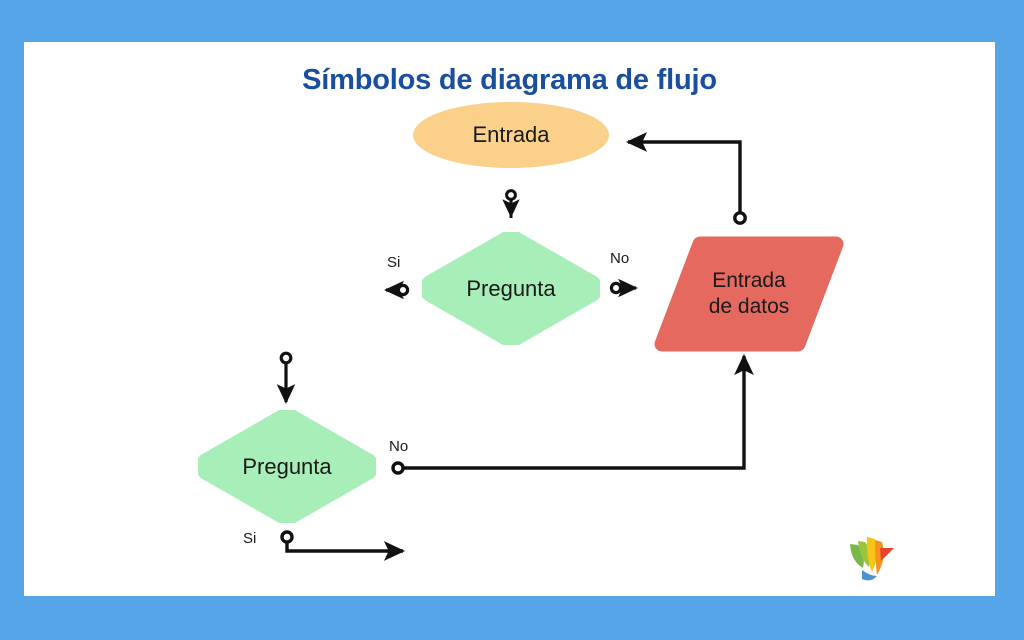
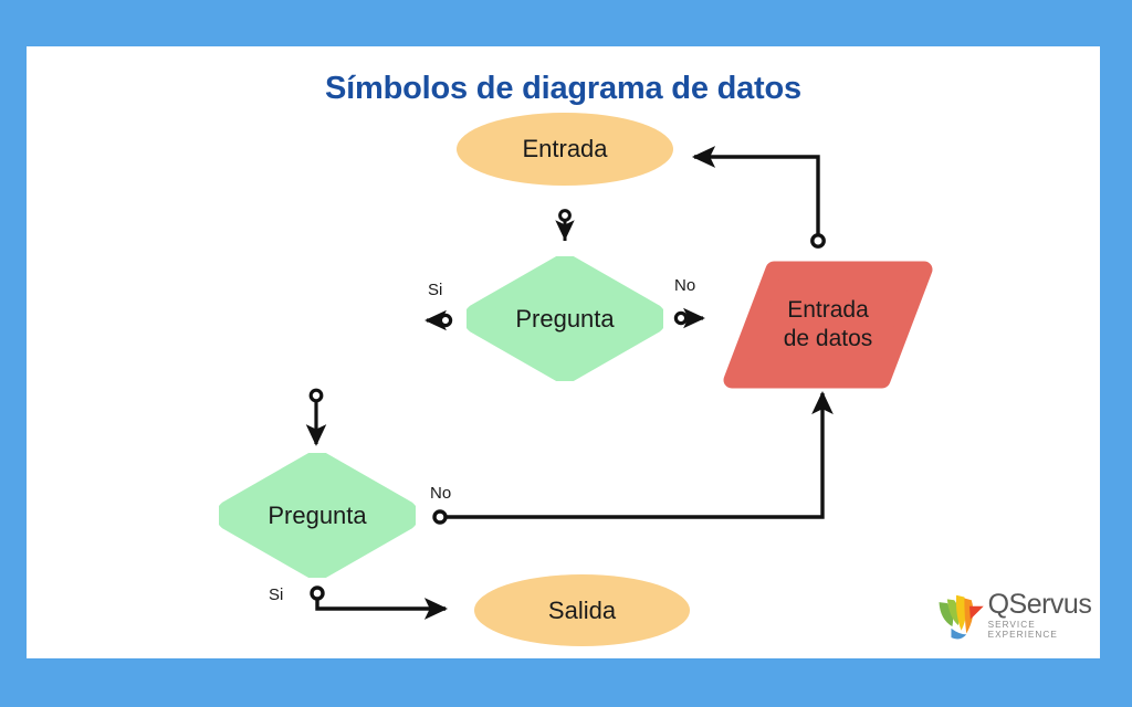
- Símbolos de diagrama de flujo
+ Símbolos de diagrama de datos
  Si
  No
  No
  Si
  Entrada
  Pregunta
  Entrada
  de datos
  Pregunta
+ Salida
+ QServus
+ SERVICE EXPERIENCE
